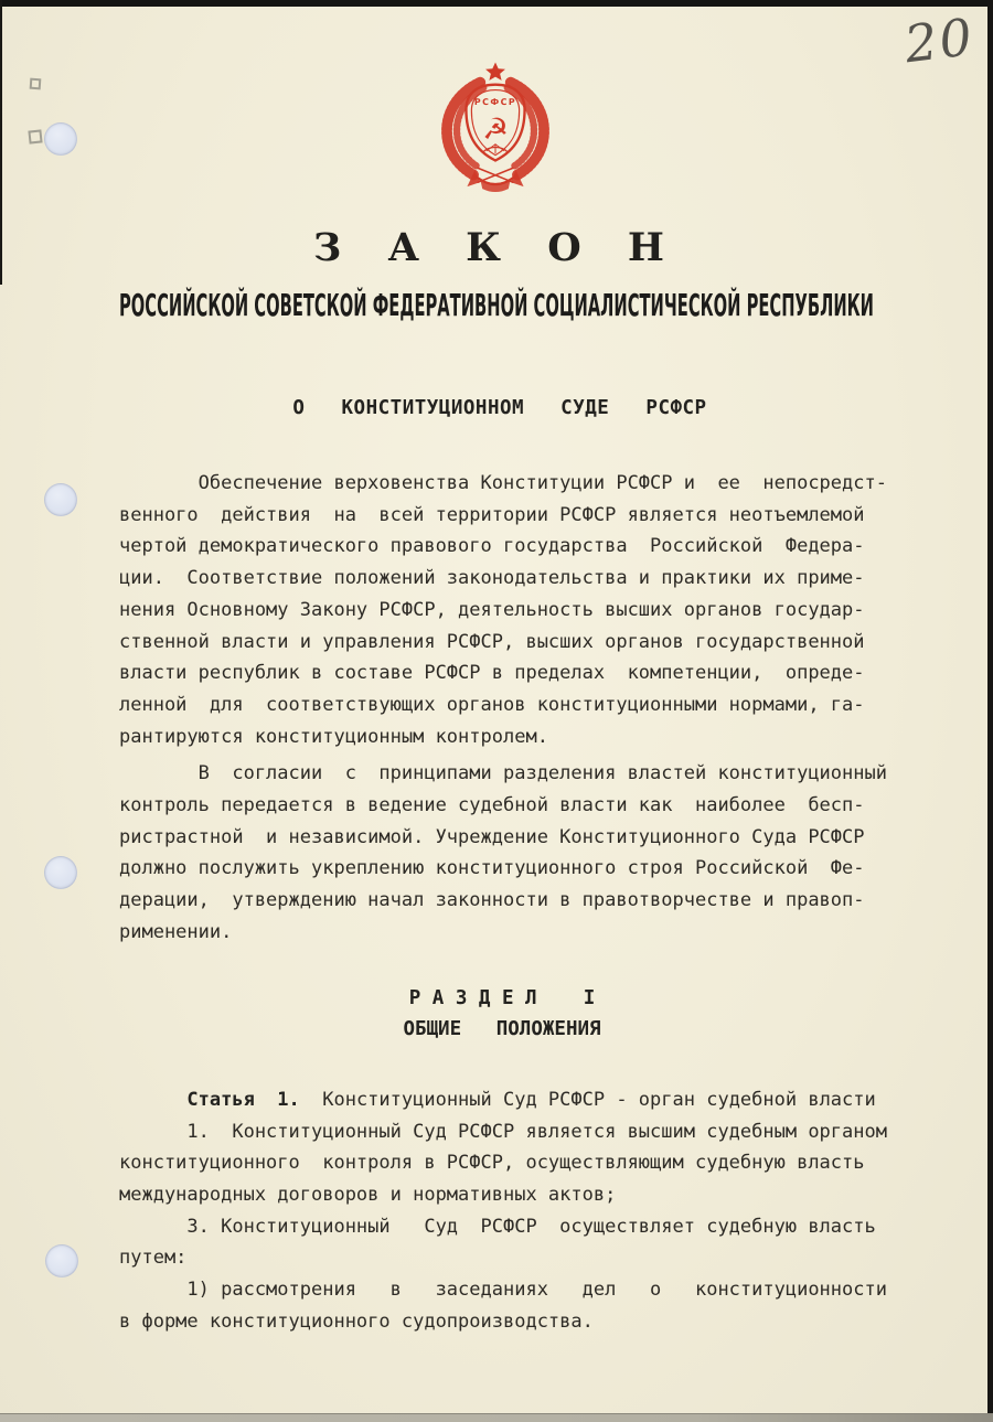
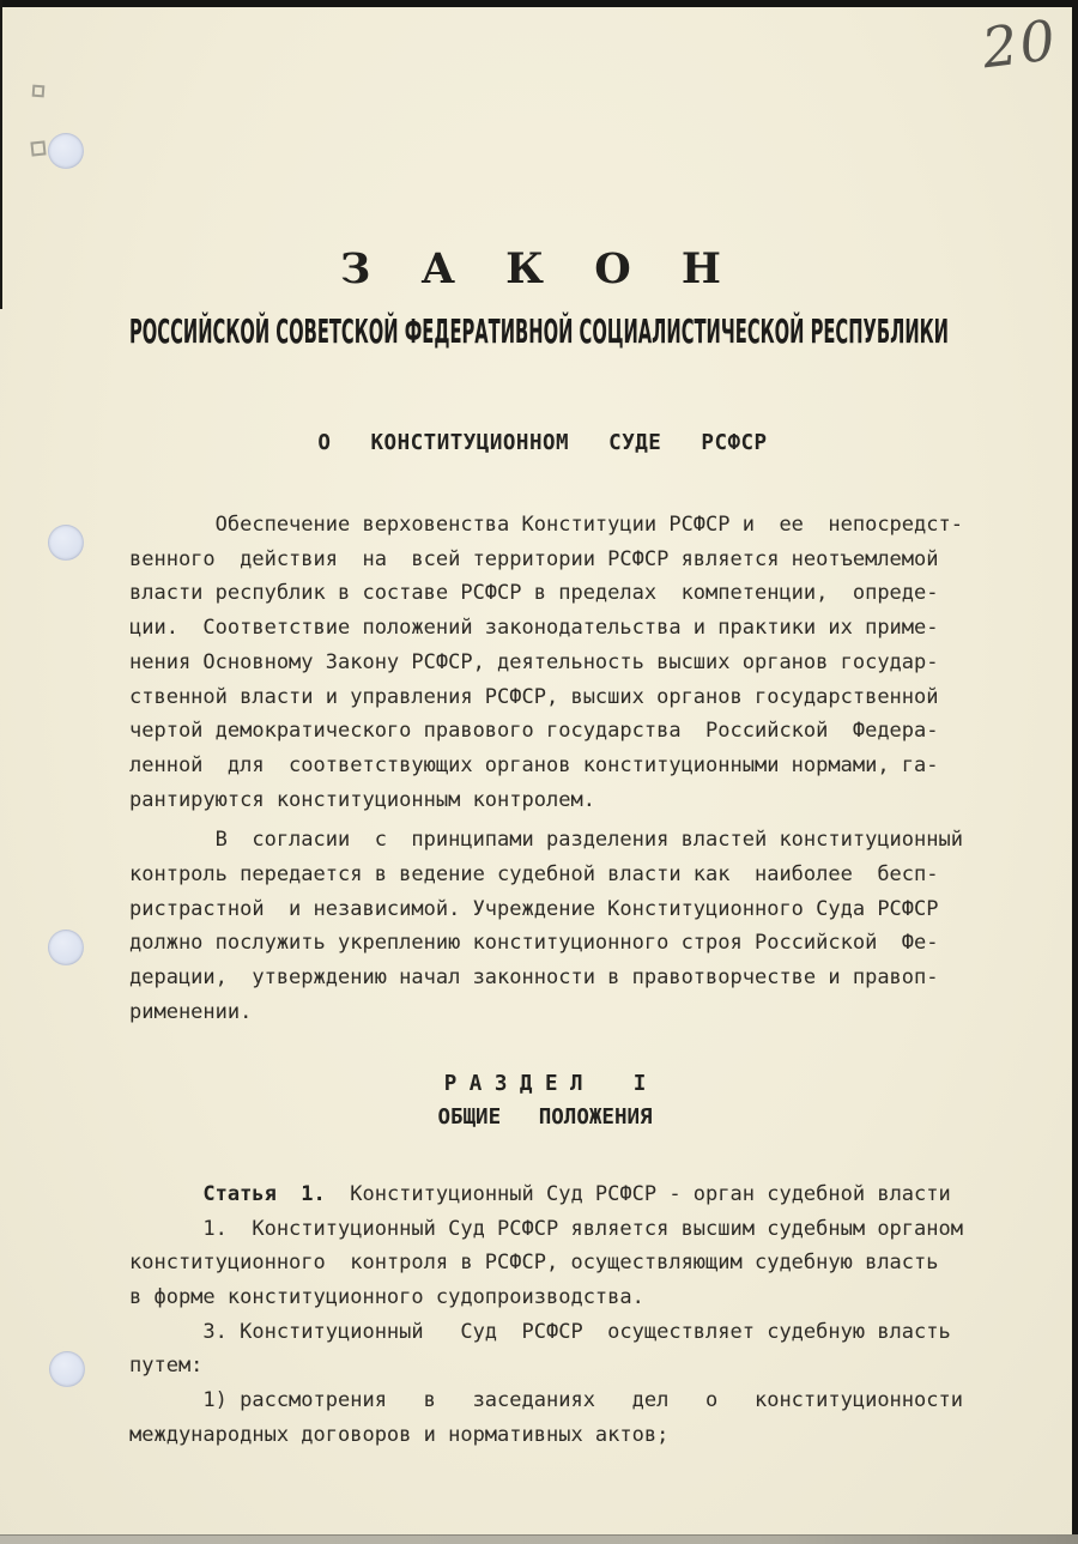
- РСФСР
- ☭
  З А К О Н
  РОССИЙСКОЙ СОВЕТСКОЙ ФЕДЕРАТИВНОЙ СОЦИАЛИСТИЧЕСКОЙ РЕСПУБЛИКИ
  О КОНСТИТУЦИОННОМ СУДЕ РСФСР
  Обеспечение верховенства Конституции РСФСР и ее непосредст-
  венного действия на всей территории РСФСР является неотъемлемой
- чертой демократического правового государства Российской Федера-
+ власти республик в составе РСФСР в пределах компетенции, опреде-
  ции. Соответствие положений законодательства и практики их приме-
  нения Основному Закону РСФСР, деятельность высших органов государ-
  ственной власти и управления РСФСР, высших органов государственной
- власти республик в составе РСФСР в пределах компетенции, опреде-
+ чертой демократического правового государства Российской Федера-
  ленной для соответствующих органов конституционными нормами, га-
  рантируются конституционным контролем.
  В согласии с принципами разделения властей конституционный
  контроль передается в ведение судебной власти как наиболее бесп-
  ристрастной и независимой. Учреждение Конституционного Суда РСФСР
  должно послужить укреплению конституционного строя Российской Фе-
  дерации, утверждению начал законности в правотворчестве и правоп-
  рименении.
  Р А З Д Е Л I
  ОБЩИЕ ПОЛОЖЕНИЯ
  Статья 1. Конституционный Суд РСФСР - орган судебной власти
  1. Конституционный Суд РСФСР является высшим судебным органом
  конституционного контроля в РСФСР, осуществляющим судебную власть
- международных договоров и нормативных актов;
+ в форме конституционного судопроизводства.
  3. Конституционный Суд РСФСР осуществляет судебную власть
  путем:
  1) рассмотрения в заседаниях дел о конституционности
- в форме конституционного судопроизводства.
+ международных договоров и нормативных актов;
